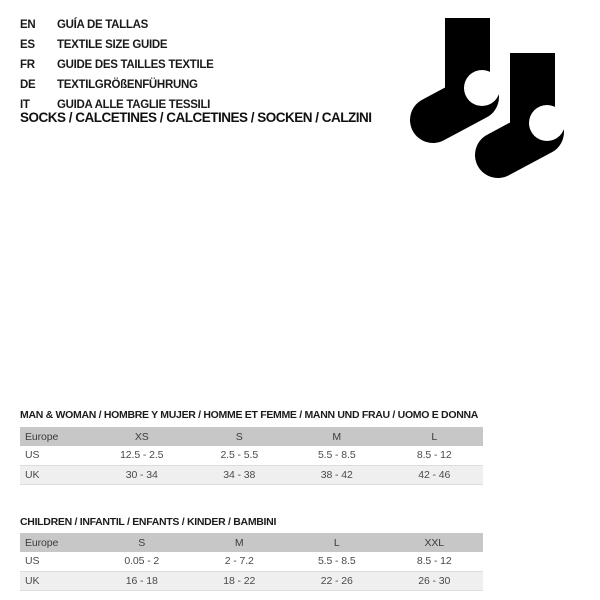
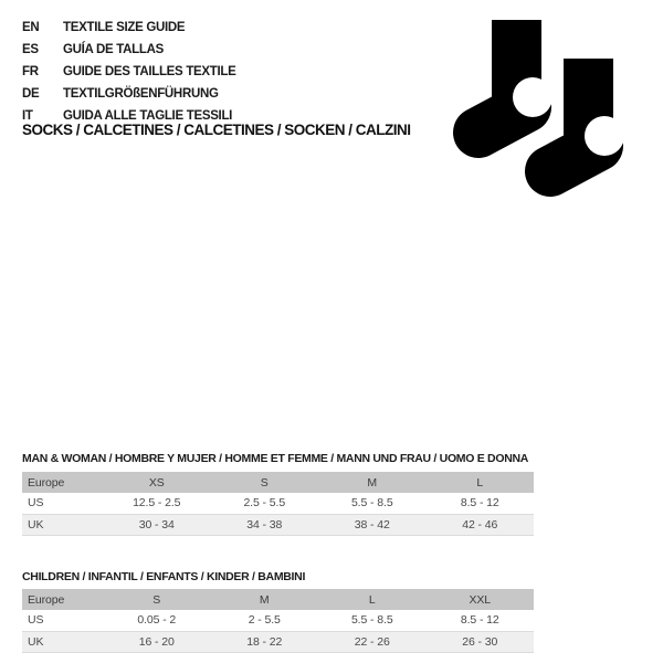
  EN
- GUÍA DE TALLAS
+ TEXTILE SIZE GUIDE
  ES
- TEXTILE SIZE GUIDE
+ GUÍA DE TALLAS
  FR
  GUIDE DES TAILLES TEXTILE
  DE
  TEXTILGRÖßENFÜHRUNG
  IT
  GUIDA ALLE TAGLIE TESSILI
  SOCKS / CALCETINES / CALCETINES / SOCKEN / CALZINI
  MAN & WOMAN / HOMBRE Y MUJER / HOMME ET FEMME / MANN UND FRAU / UOMO E DONNA
  Europe	XS	S	M	L
  US	12.5 - 2.5	2.5 - 5.5	5.5 - 8.5	8.5 - 12
  UK	30 - 34	34 - 38	38 - 42	42 - 46
  CHILDREN / INFANTIL / ENFANTS / KINDER / BAMBINI
  Europe	S	M	L	XXL
- US	0.05 - 2	2 - 7.2	5.5 - 8.5	8.5 - 12
+ US	0.05 - 2	2 - 5.5	5.5 - 8.5	8.5 - 12
- UK	16 - 18	18 - 22	22 - 26	26 - 30
+ UK	16 - 20	18 - 22	22 - 26	26 - 30
